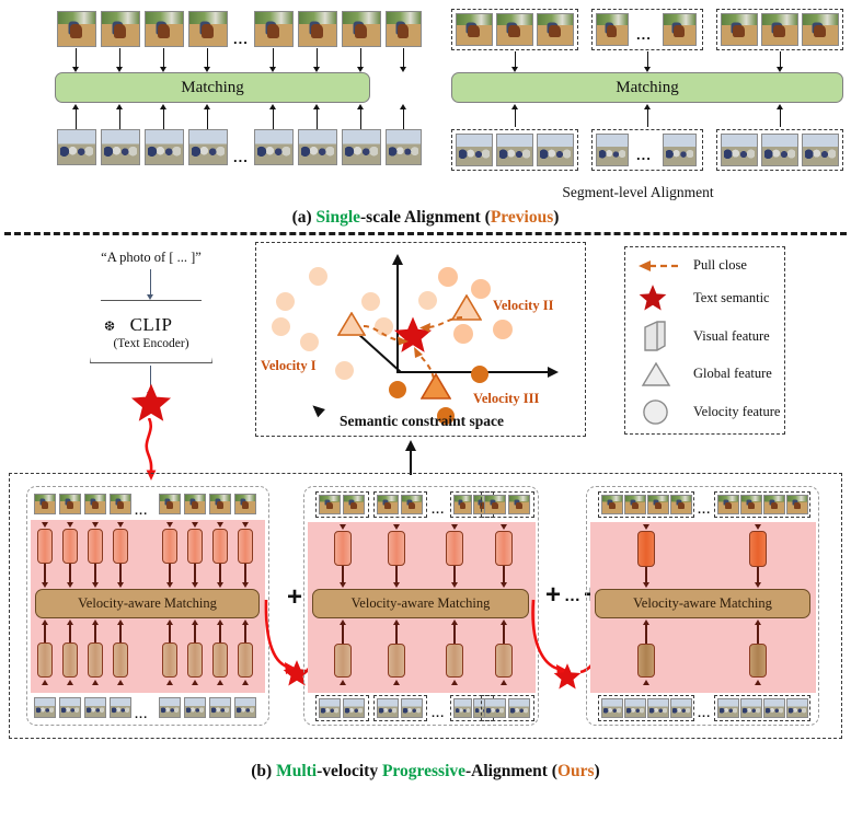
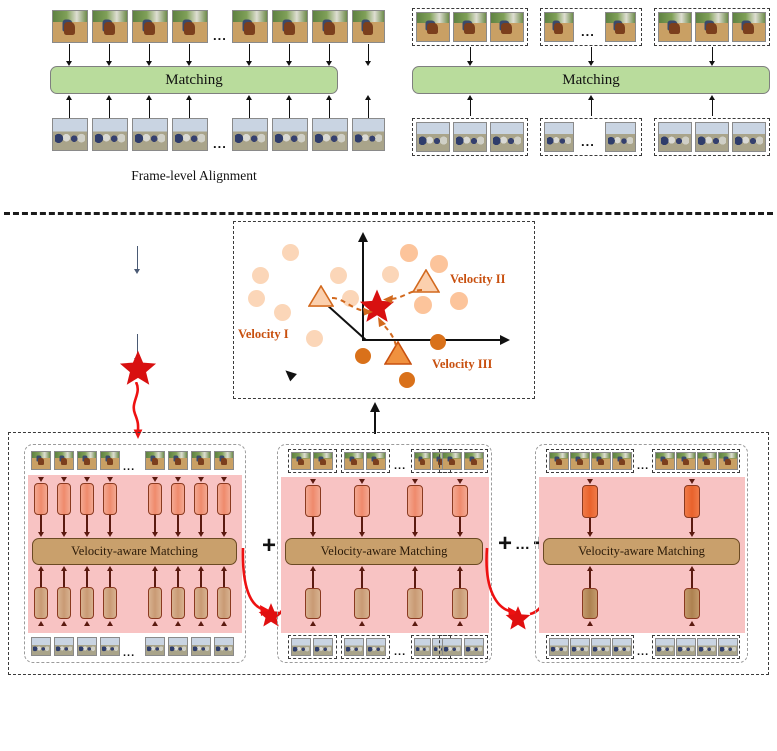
  ...
  Matching
  ...
+ Frame-level Alignment
  ...
  Matching
  ...
- Segment-level Alignment
- (a) Single-scale Alignment (Previous)
- “A photo of [ ... ]”
- CLIP
- (Text Encoder)
- ❆
  Velocity I
  Velocity II
  Velocity III
- Semantic constraint space
- Pull close
- Text semantic
- Visual feature
- Global feature
- Velocity feature
  ...
  Velocity-aware Matching
  ...
  +
  ...
  Velocity-aware Matching
  ...
  +
  …
  ...
  Velocity-aware Matching
  ...
- (b) Multi-velocity Progressive-Alignment (Ours)
